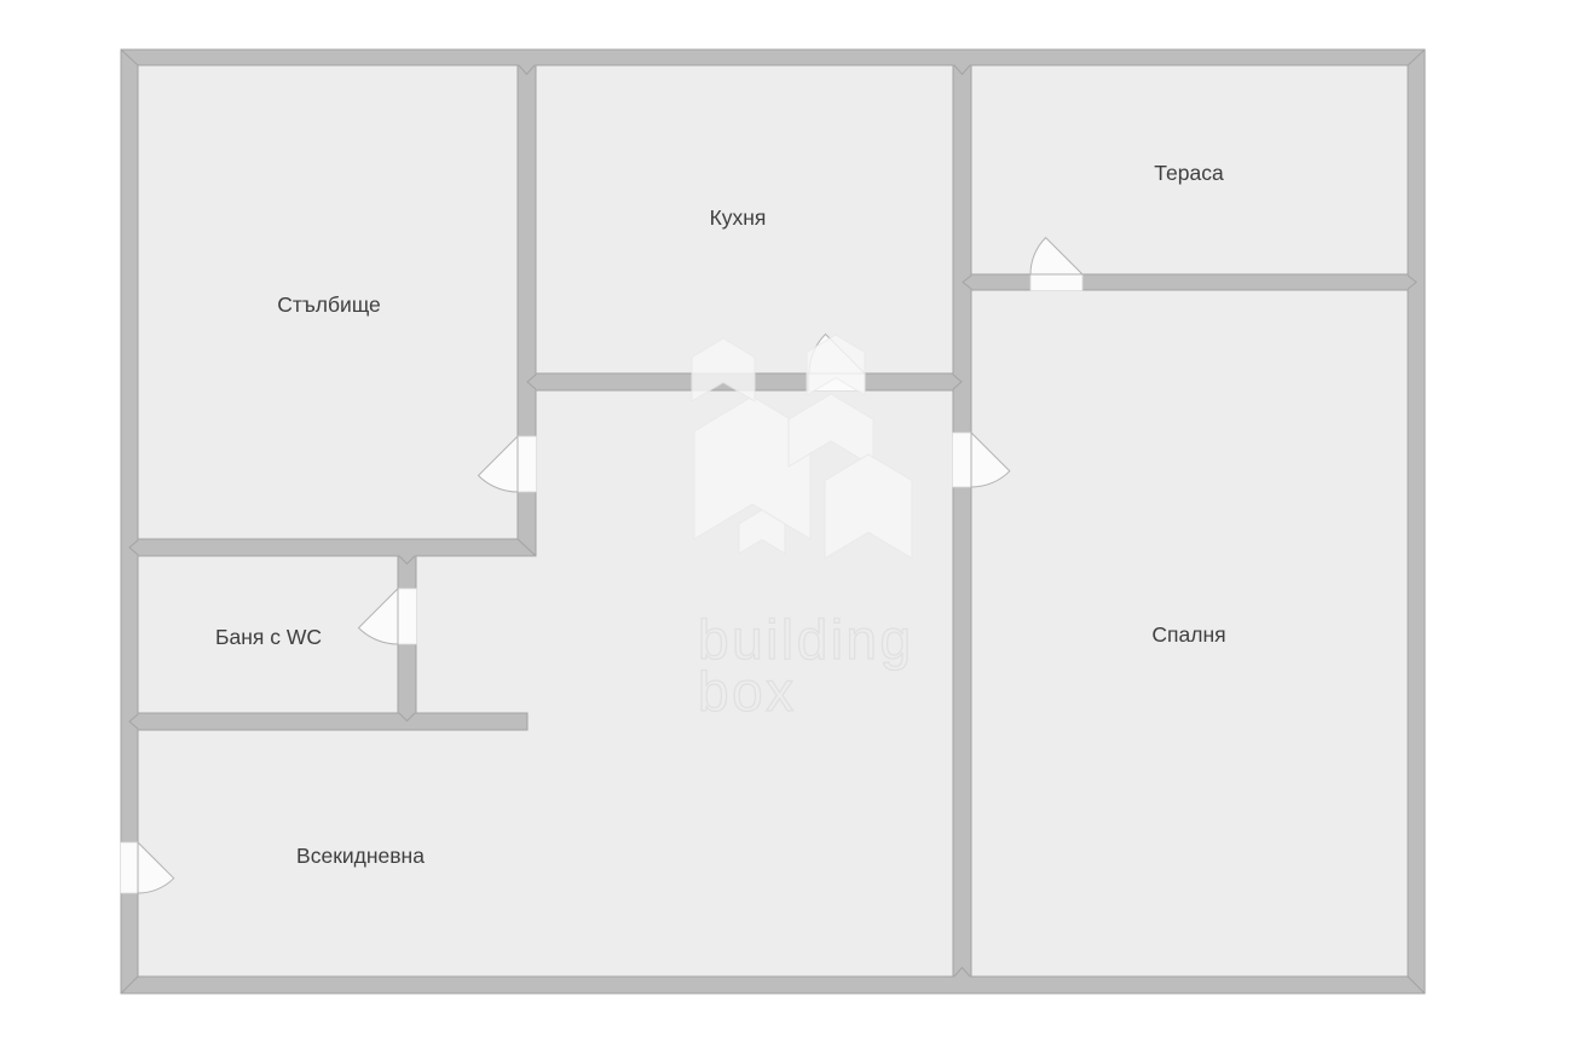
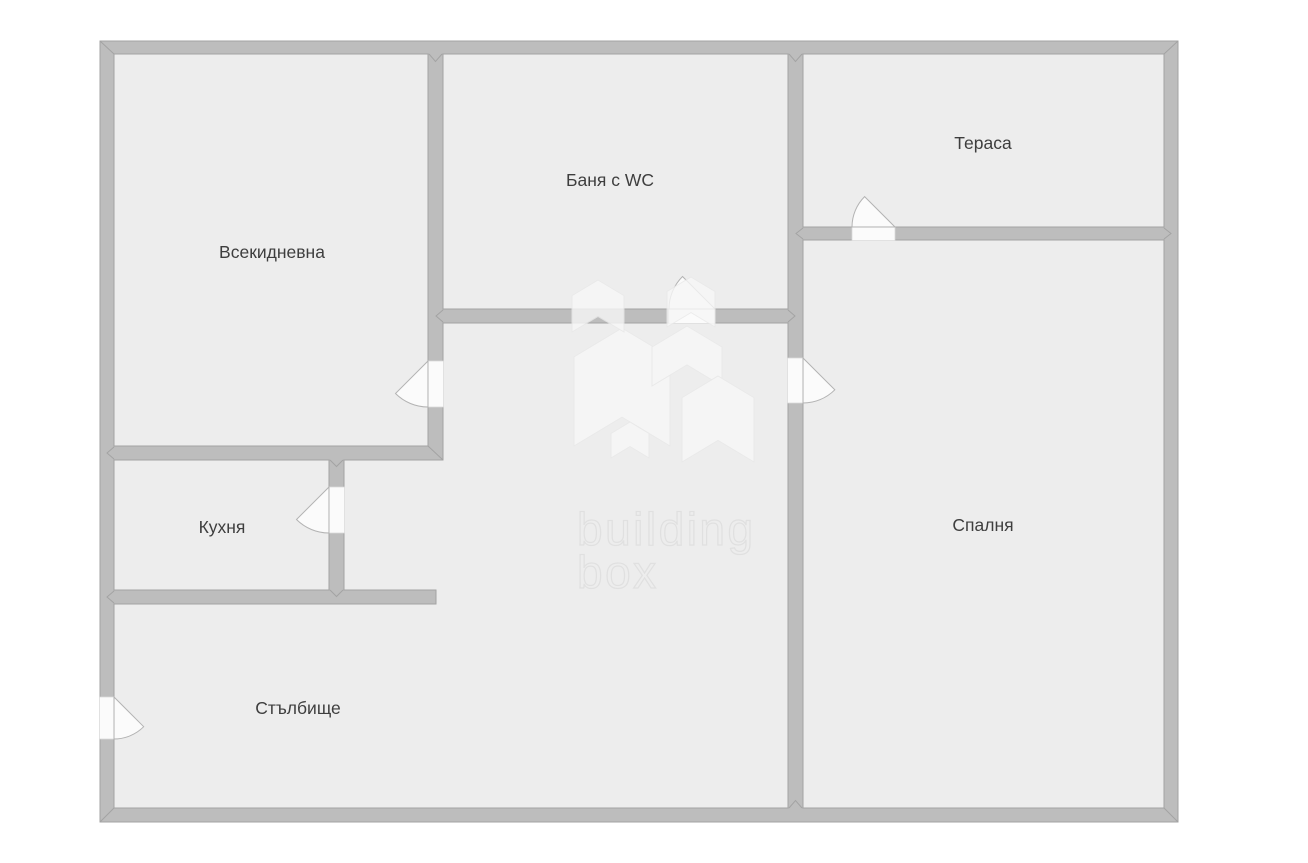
- Стълбище
+ Всекидневна
- Кухня
+ Баня с WC
  Тераса
- Баня с WC
+ Кухня
  Спалня
- Всекидневна
+ Стълбище
